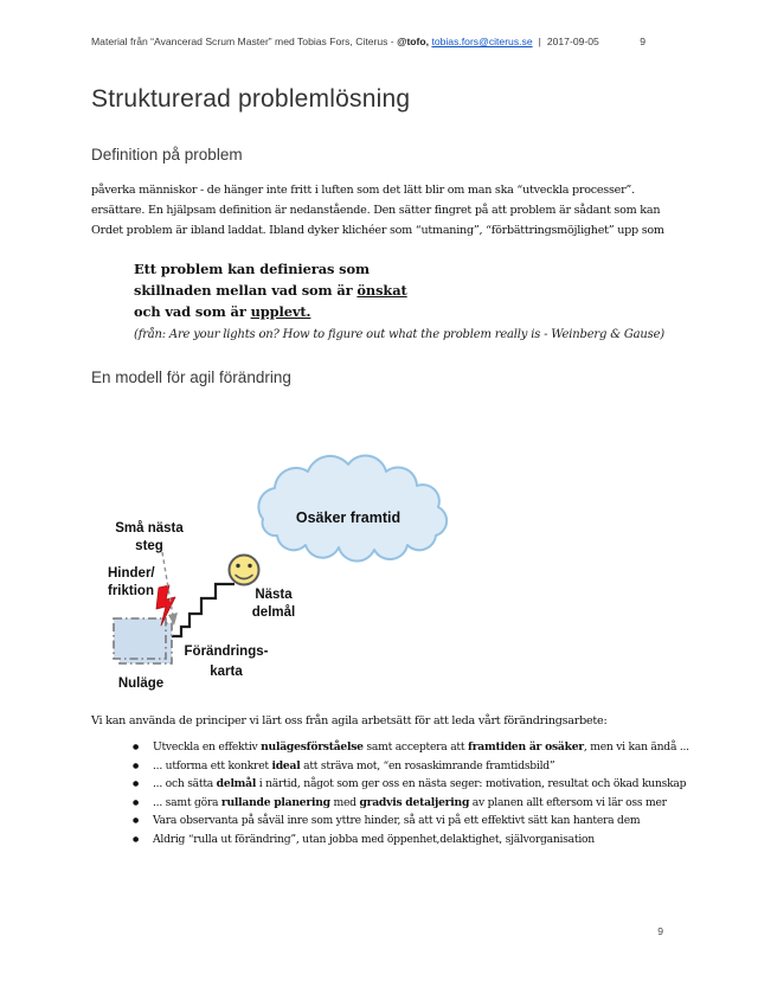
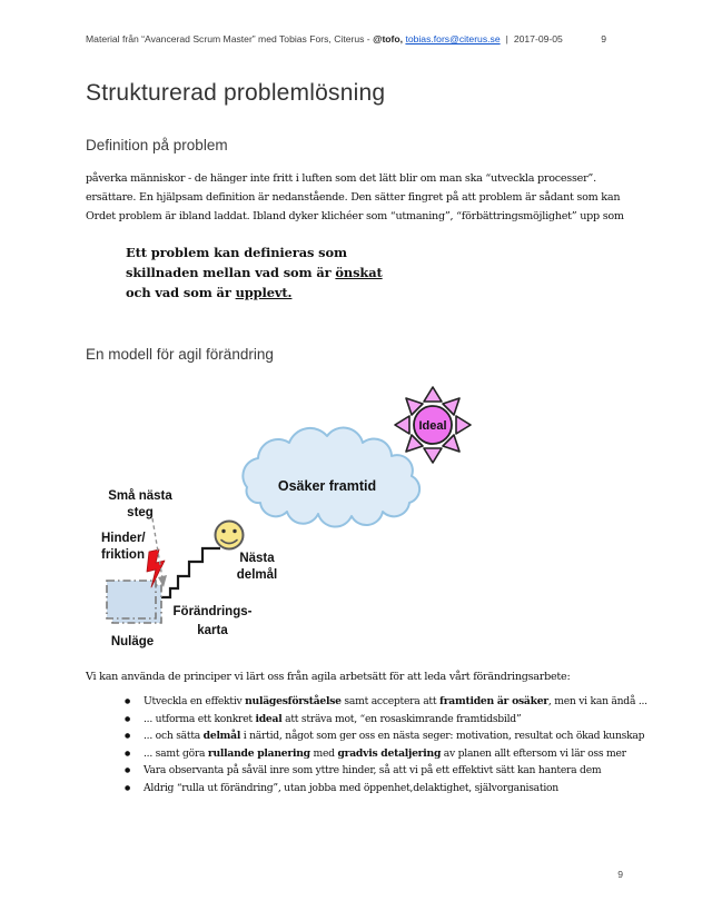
  Material från “Avancerad Scrum Master” med Tobias Fors, Citerus - @tofo, tobias.fors@citerus.se | 2017-09-05
  9
  Strukturerad problemlösning
  Definition på problem
  påverka människor - de hänger inte fritt i luften som det lätt blir om man ska “utveckla processer”.
  ersättare. En hjälpsam definition är nedanstående. Den sätter fingret på att problem är sådant som kan
  Ordet problem är ibland laddat. Ibland dyker klichéer som “utmaning”, “förbättringsmöjlighet” upp som
  Ett problem kan definieras som
  skillnaden mellan vad som är önskat
  och vad som är upplevt.
- (från: Are your lights on? How to figure out what the problem really is - Weinberg & Gause)
  En modell för agil förändring
  Osäker framtid
+ Ideal
  Små nästa
  steg
  Hinder/
  friktion
  Nästa
  delmål
  Förändrings-
  karta
  Nuläge
  Vi kan använda de principer vi lärt oss från agila arbetsätt för att leda vårt förändringsarbete:
  Utveckla en effektiv nulägesförståelse samt acceptera att framtiden är osäker, men vi kan ändå ...
  ... utforma ett konkret ideal att sträva mot, “en rosaskimrande framtidsbild”
  ... och sätta delmål i närtid, något som ger oss en nästa seger: motivation, resultat och ökad kunskap
  ... samt göra rullande planering med gradvis detaljering av planen allt eftersom vi lär oss mer
  Vara observanta på såväl inre som yttre hinder, så att vi på ett effektivt sätt kan hantera dem
  Aldrig “rulla ut förändring”, utan jobba med öppenhet,delaktighet, självorganisation
  9
